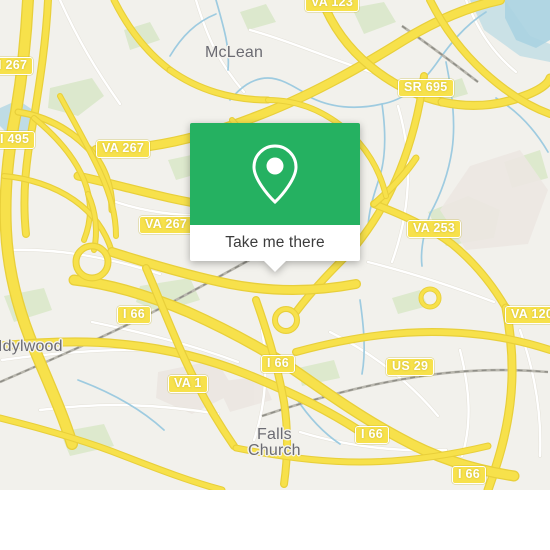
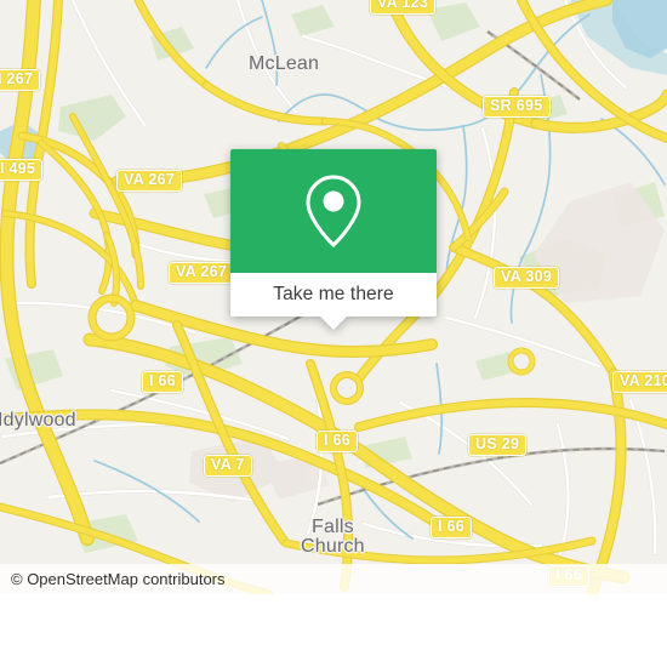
  McLean
  Idylwood
  Falls
  Church
  267
  I 495
  VA 267
  VA 267
  VA 123
  SR 695
- VA 253
+ VA 309
- VA 120
+ VA 210
  I 66
  I 66
- VA 1
+ VA 7
  US 29
  I 66
  I 66
  Take me there
+ © OpenStreetMap contributors
